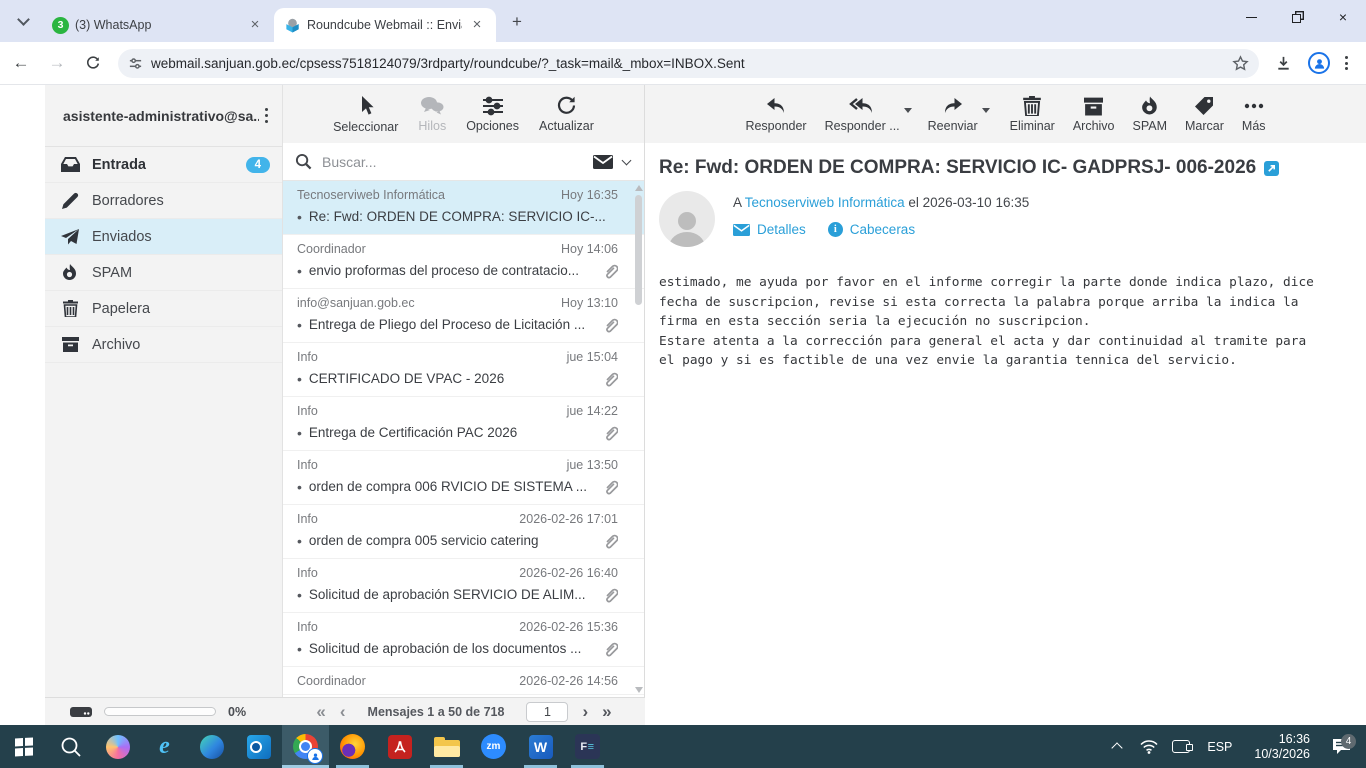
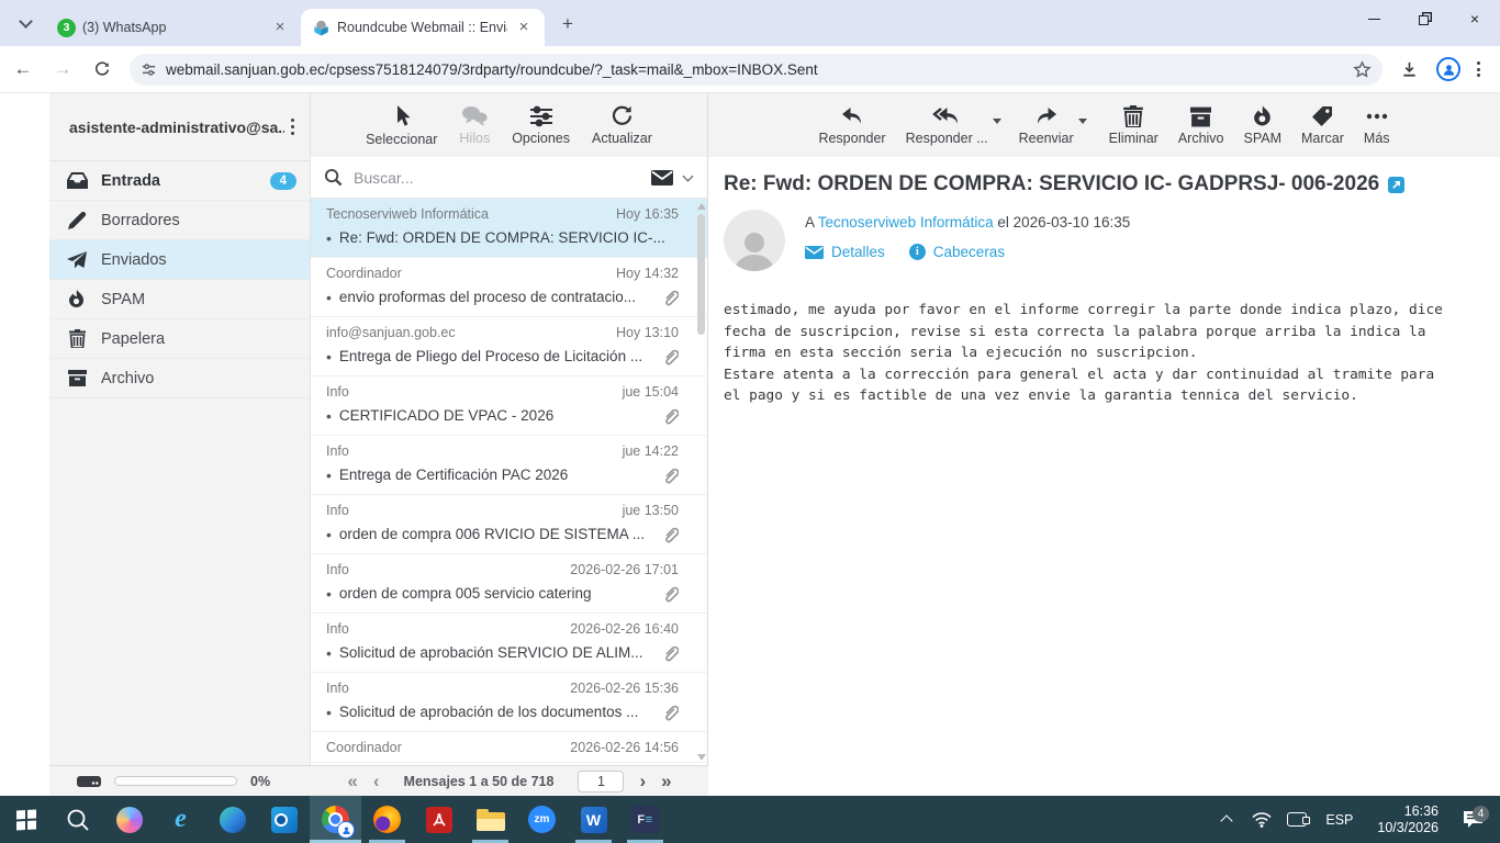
  3
  (3) WhatsApp
  ×
  Roundcube Webmail :: Envi
  ×
  +
  ×
  ←
  →
  webmail.sanjuan.gob.ec/cpsess7518124079/3rdparty/roundcube/?_task=mail&_mbox=INBOX.Sent
  asistente-administrativo@sa.
  Entrada
  4
  Borradores
  Enviados
  SPAM
  Papelera
  Archivo
  Seleccionar
  Hilos
  Opciones
  Actualizar
  Buscar...
  Tecnoserviweb Informática
  Hoy 16:35
  •
  Re: Fwd: ORDEN DE COMPRA: SERVICIO IC-...
  Coordinador
- Hoy 14:06
+ Hoy 14:32
  •
  envio proformas del proceso de contratacio...
  info@sanjuan.gob.ec
  Hoy 13:10
  •
  Entrega de Pliego del Proceso de Licitación ...
  Info
  jue 15:04
  •
  CERTIFICADO DE VPAC - 2026
  Info
  jue 14:22
  •
  Entrega de Certificación PAC 2026
  Info
  jue 13:50
  •
  orden de compra 006 RVICIO DE SISTEMA ...
  Info
  2026-02-26 17:01
  •
  orden de compra 005 servicio catering
  Info
  2026-02-26 16:40
  •
  Solicitud de aprobación SERVICIO DE ALIM...
  Info
  2026-02-26 15:36
  •
  Solicitud de aprobación de los documentos ...
  Coordinador
  2026-02-26 14:56
  Responder
  Responder ...
  Reenviar
  Eliminar
  Archivo
  SPAM
  Marcar
  Más
  Re: Fwd: ORDEN DE COMPRA: SERVICIO IC- GADPRSJ- 006-2026
  A Tecnoserviweb Informática el 2026-03-10 16:35
  Detalles
  i
  Cabeceras
  estimado, me ayuda por favor en el informe corregir la parte donde indica plazo, dice fecha de suscripcion, revise si esta correcta la palabra porque arriba la indica la firma en esta sección seria la ejecución no suscripcion.
  Estare atenta a la corrección para general el acta y dar continuidad al tramite para el pago y si es factible de una vez envie la garantia tennica del servicio.
  0%
  «
  ‹
  Mensajes 1 a 50 de 718
  1
  ›
  »
  e
  zm
  W
  F
  ≡
  ESP
  16:36
  10/3/2026
  4
